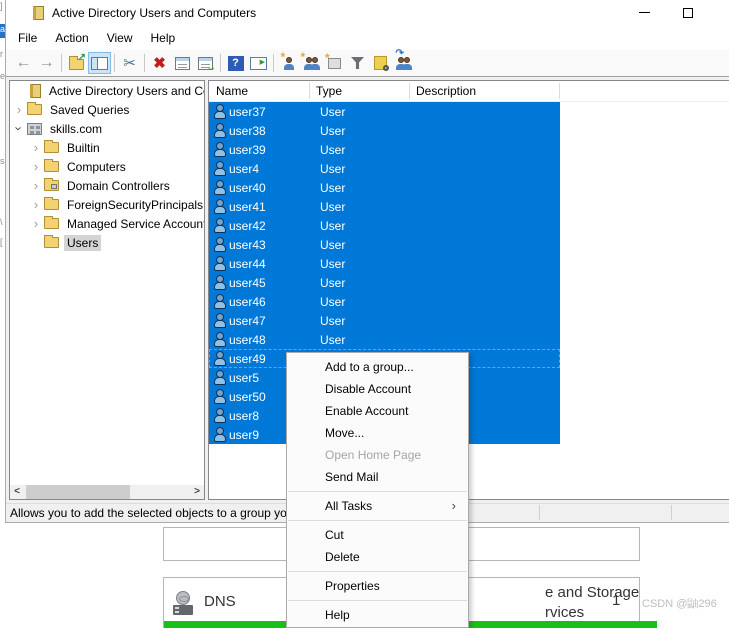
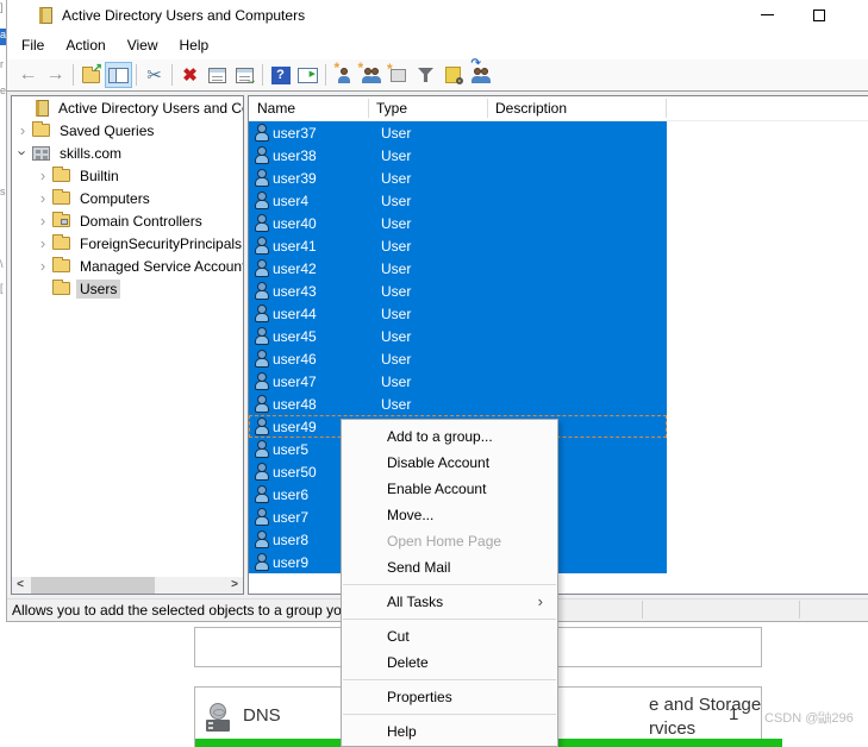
  ]
  a
  r
  s
  \
  [
  Active Directory Users and Computers
  File
  Action
  View
  Help
  ←
  →
  ↗
  ✂
  ✖
  →
  ?
  *
  *
  *
  ↷
  Active Directory Users and C
  ›
  Saved Queries
  skills.com
  ›
  Builtin
  ›
  Computers
  ›
  Domain Controllers
  ›
  ForeignSecurityPrincipals
  ›
  Managed Service Accoun
  Users
  <
  >
  Name
  Type
  Description
  user37
  User
  user38
  User
  user39
  User
  user4
  User
  user40
  User
  user41
  User
  user42
  User
  user43
  User
  user44
  User
  user45
  User
  user46
  User
  user47
  User
  user48
  User
  user49
  user5
  user50
+ user6
+ user7
  user8
  user9
  Allows you to add the selected objects to a group yo
  DNS
  e and Storage
  rvices
  1
  CSDN @鼬296
  Add to a group...
  Disable Account
  Enable Account
  Move...
  Open Home Page
  Send Mail
  All Tasks
  ›
  Cut
  Delete
  Properties
  Help
